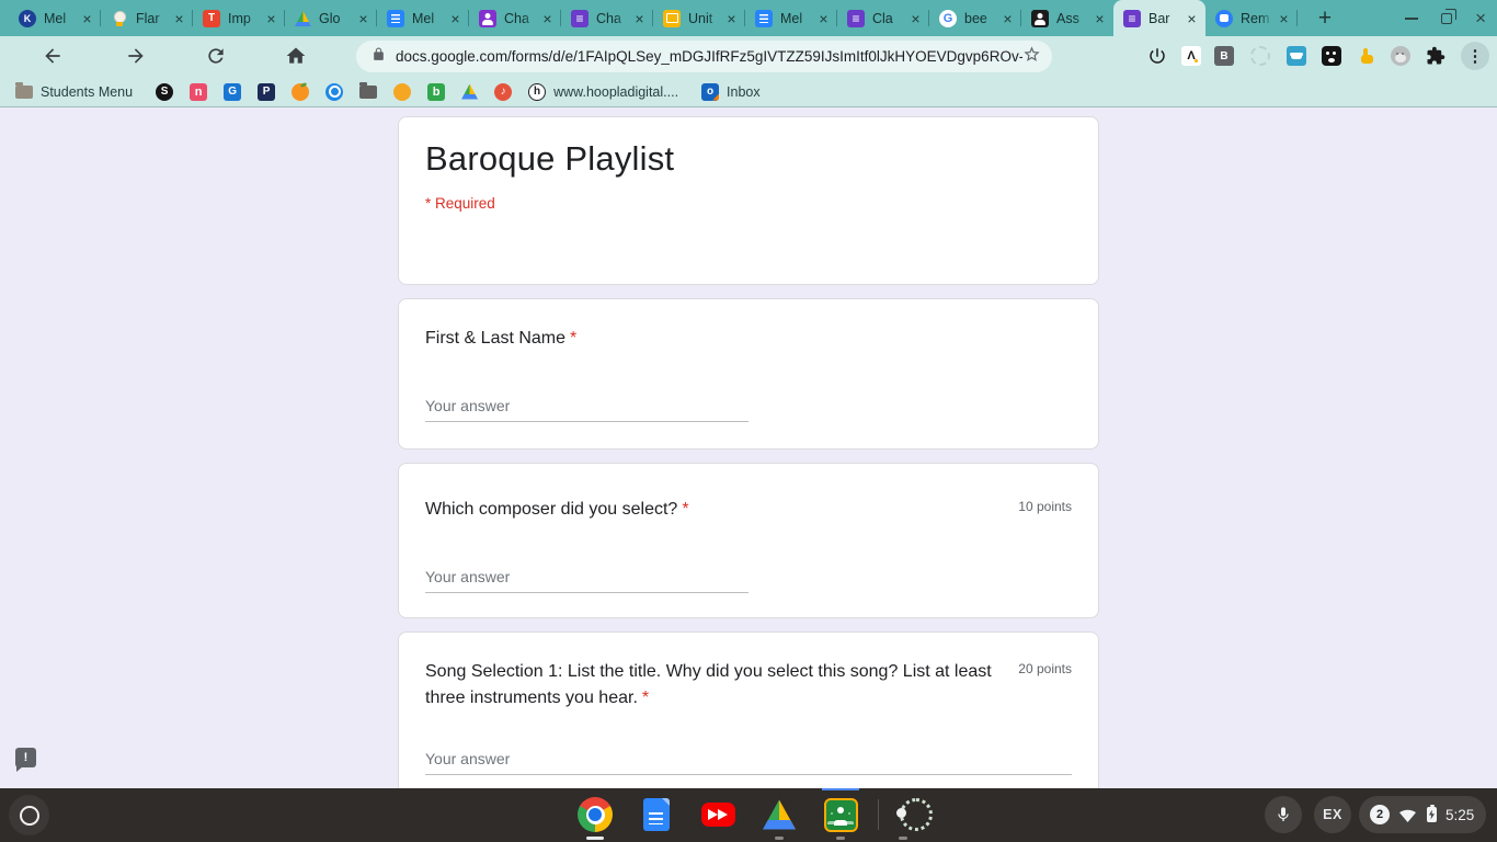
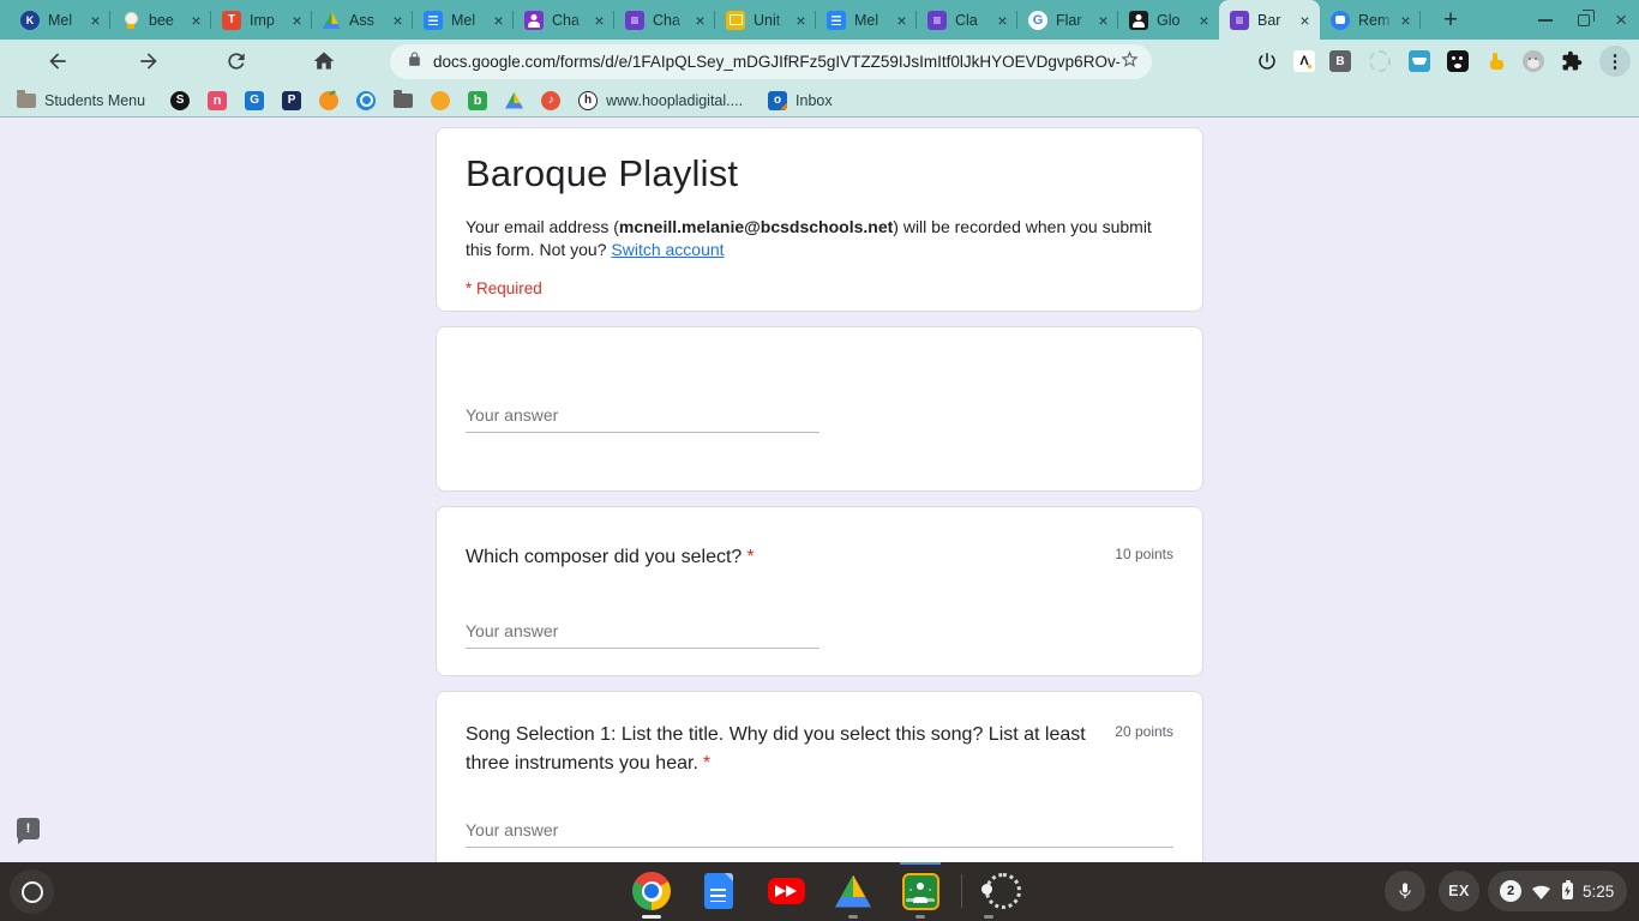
  Mel
- Flar
+ bee
  Imp
- Glo
+ Ass
  Mel
  Cha
  Cha
  Unit
  Mel
  Cla
- bee
+ Flar
- Ass
+ Glo
  Bar
  Rem
  docs.google.com/forms/d/e/1FAIpQLSey_mDGJIfRFz5gIVTZZ59IJsImItf0lJkHYOEVDgvp6ROv-
  Students Menu
  www.hoopladigital....
  Inbox
  Baroque Playlist
+ Your email address (mcneill.melanie@bcsdschools.net) will be recorded when you submit this form. Not you? Switch account
  * Required
- First & Last Name *
  Your answer
  Which composer did you select? *
  10 points
  Your answer
  Song Selection 1: List the title. Why did you select this song? List at least three instruments you hear. *
  20 points
  Your answer
  EX
  2
  5:25
